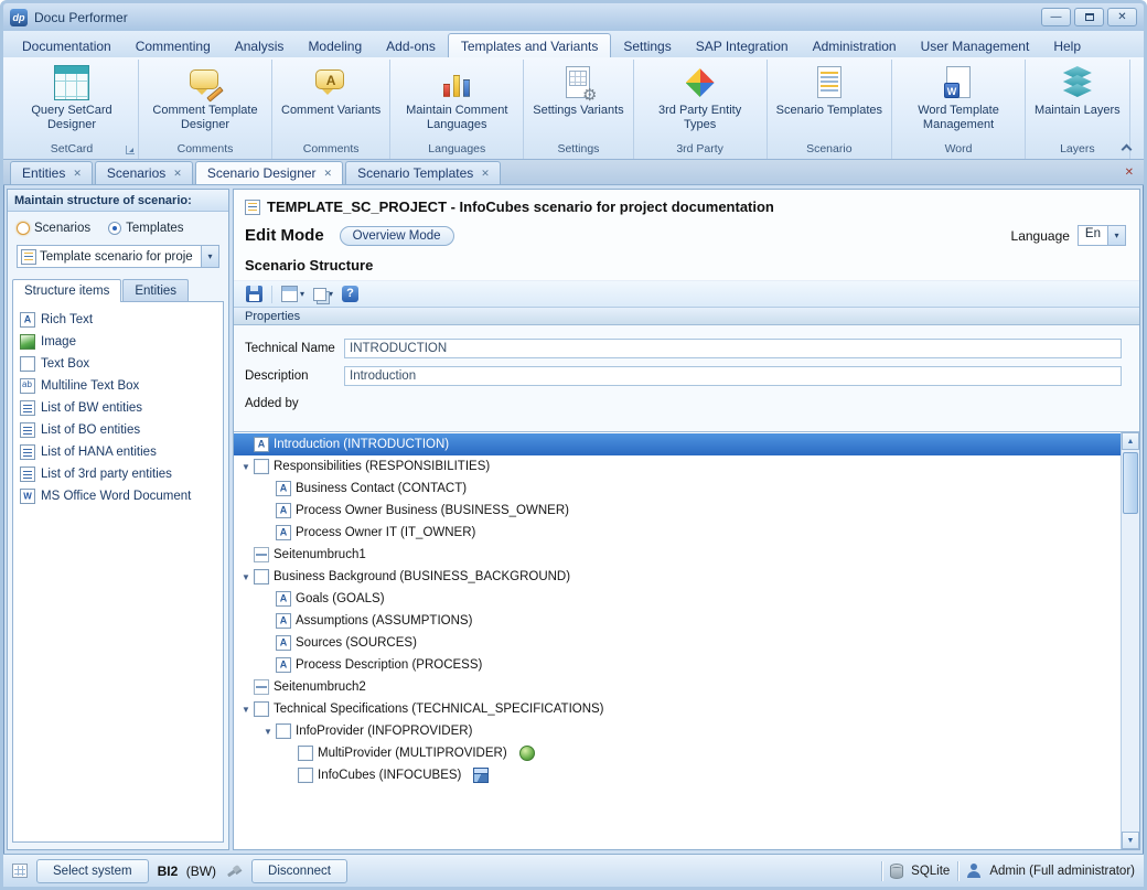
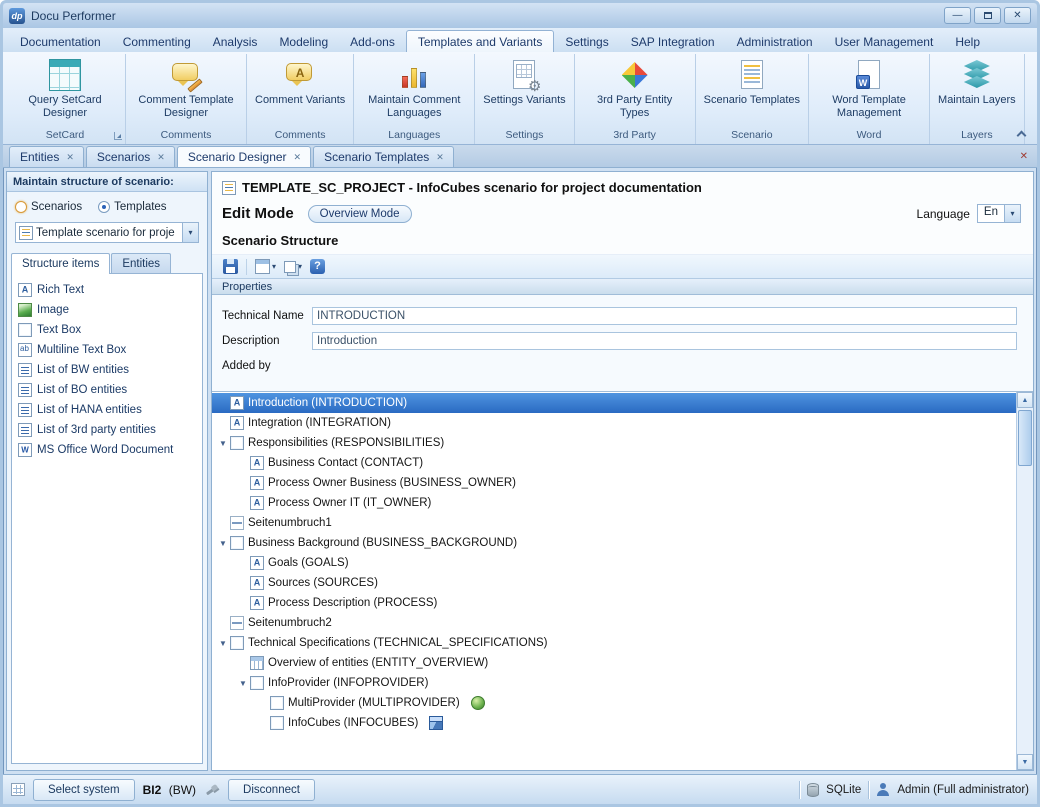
  dp
  Docu Performer
  —
  ✕
  Documentation
  Commenting
  Analysis
  Modeling
  Add-ons
  Templates and Variants
  Settings
  SAP Integration
  Administration
  User Management
  Help
  Query SetCard Designer
  SetCard
  Comment Template Designer
  Comments
  A
  Comment Variants
  Comments
  Maintain Comment Languages
  Languages
  ⚙
  Settings Variants
  Settings
  3rd Party Entity Types
  3rd Party
  Scenario Templates
  Scenario
  W
  Word Template Management
  Word
  Maintain Layers
  Layers
  Entities
  ✕
  Scenarios
  ✕
  Scenario Designer
  ✕
  Scenario Templates
  ✕
  ✕
  Maintain structure of scenario:
  Scenarios
  Templates
  Template scenario for proje
  ▾
  Structure items
  Entities
  Rich Text
  Image
  Text Box
  Multiline Text Box
  List of BW entities
  List of BO entities
  List of HANA entities
  List of 3rd party entities
  MS Office Word Document
  TEMPLATE_SC_PROJECT - InfoCubes scenario for project documentation
  Edit Mode
  Overview Mode
  Language
  En
  ▾
  Scenario Structure
  ▾
  ▾
  ?
  Properties
  Technical Name
  INTRODUCTION
  Description
  Introduction
  Added by
  Introduction (INTRODUCTION)
+ Integration (INTEGRATION)
  ▼
  Responsibilities (RESPONSIBILITIES)
  Business Contact (CONTACT)
  Process Owner Business (BUSINESS_OWNER)
  Process Owner IT (IT_OWNER)
  Seitenumbruch1
  ▼
  Business Background (BUSINESS_BACKGROUND)
  Goals (GOALS)
- Assumptions (ASSUMPTIONS)
  Sources (SOURCES)
  Process Description (PROCESS)
  Seitenumbruch2
  ▼
  Technical Specifications (TECHNICAL_SPECIFICATIONS)
+ Overview of entities (ENTITY_OVERVIEW)
  ▼
  InfoProvider (INFOPROVIDER)
  MultiProvider (MULTIPROVIDER)
  InfoCubes (INFOCUBES)
  Select system
  BI2 (BW)
  Disconnect
  SQLite
  Admin (Full administrator)
